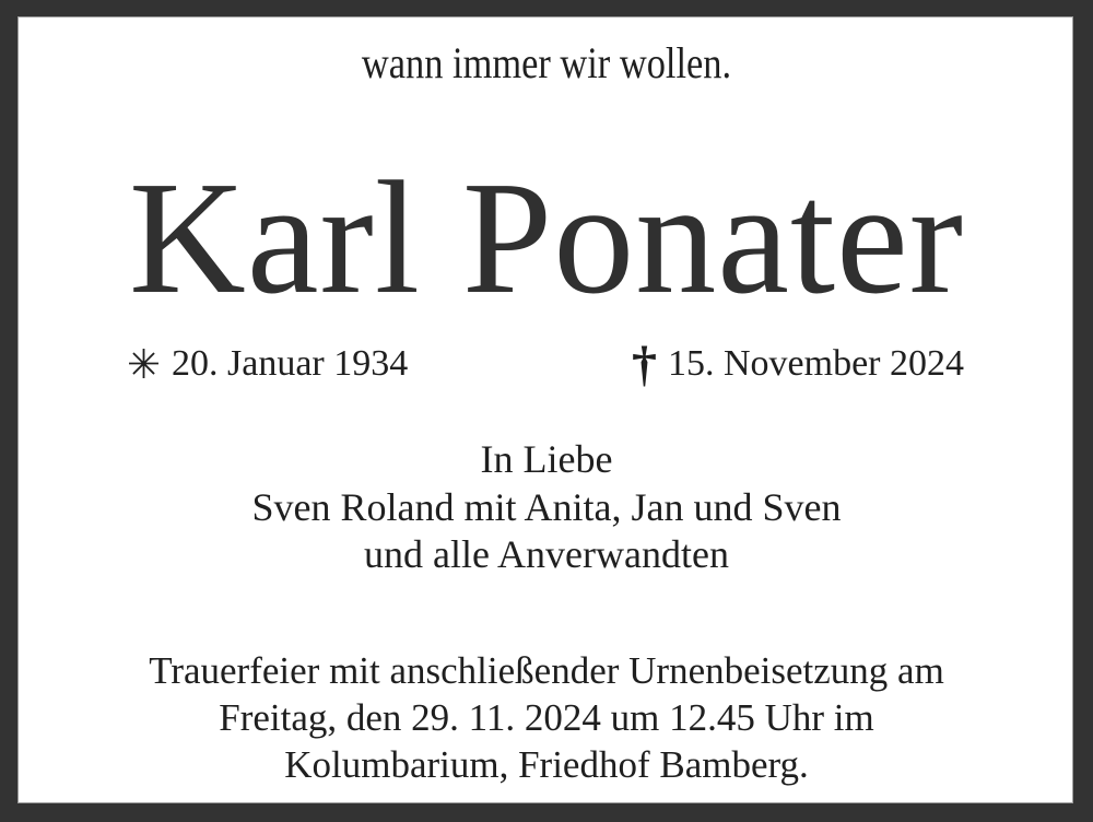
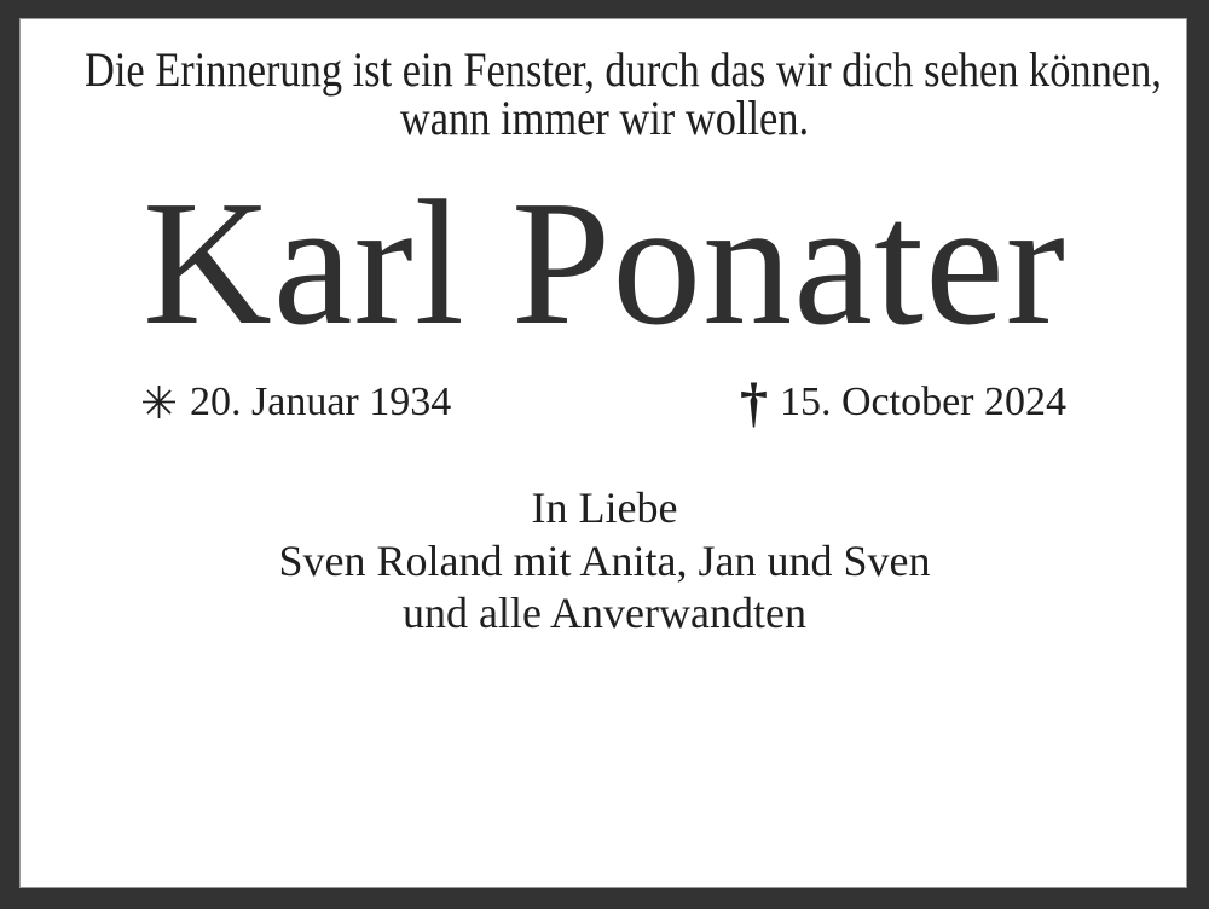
+ Die Erinnerung ist ein Fenster, durch das wir dich sehen können,
  wann immer wir wollen.
  Karl Ponater
  ✳ 20. Januar 1934
- † 15. November 2024
+ † 15. October 2024
  In Liebe
  Sven Roland mit Anita, Jan und Sven
  und alle Anverwandten
- Trauerfeier mit anschließender Urnenbeisetzung am
- Freitag, den 29. 11. 2024 um 12.45 Uhr im
- Kolumbarium, Friedhof Bamberg.
